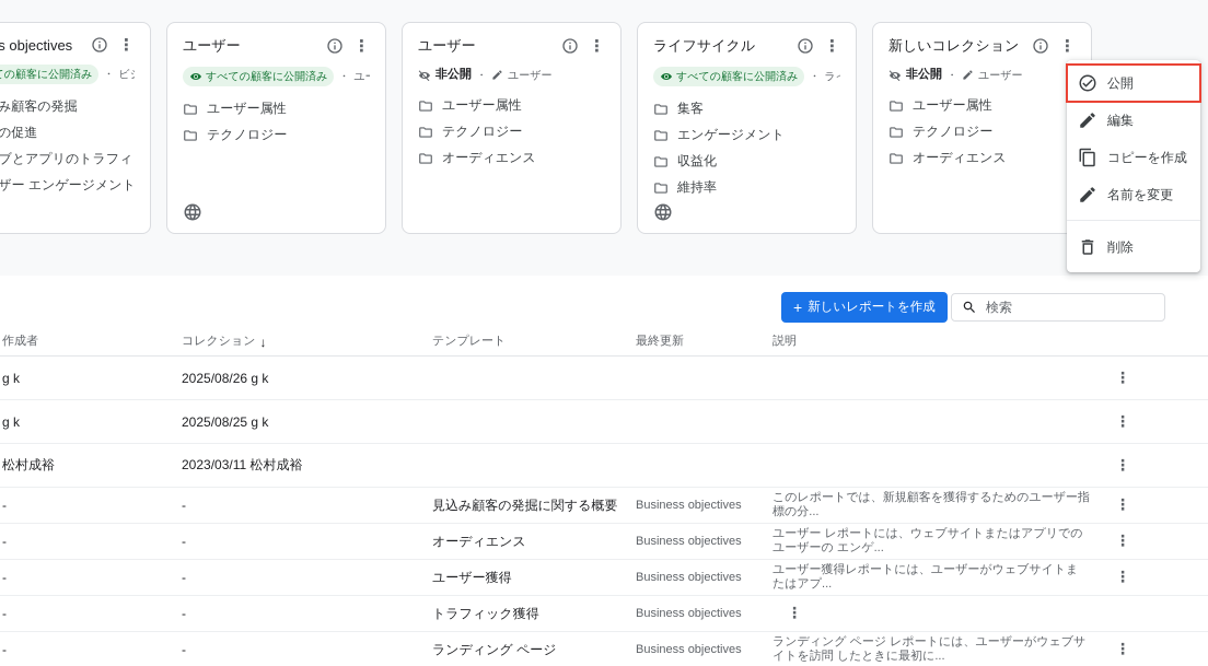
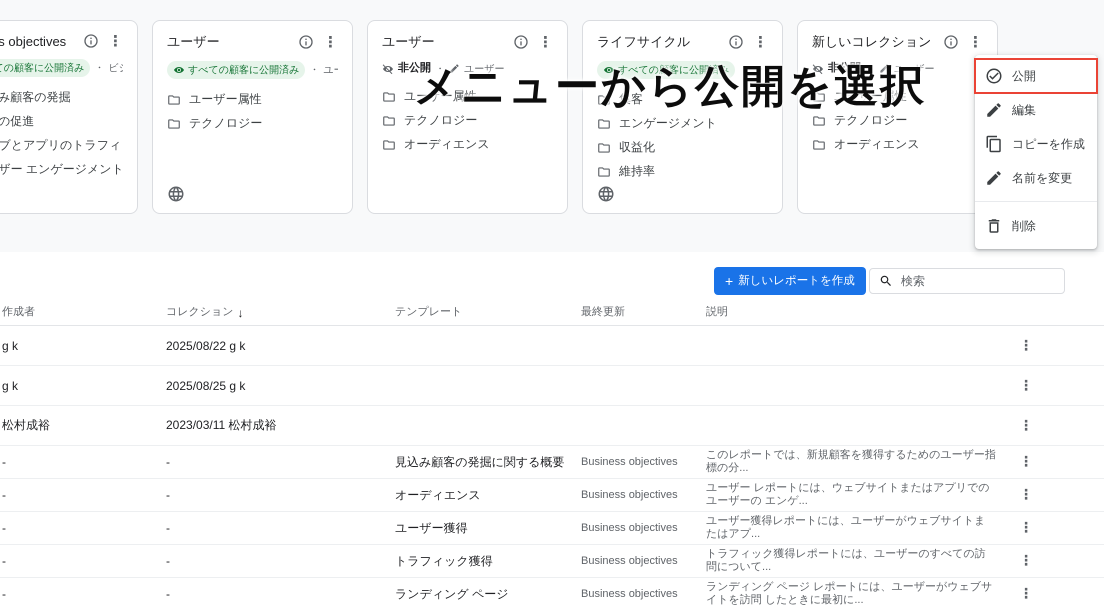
  ⋮
  の顧客に公開済み
  ・
  み顧客の発掘
  ユーザー
  ⋮
  すべての顧客に公開済み
  ・
  ユーザー属性
  テクノロジー
  ユーザー
  ⋮
  非公開
  ・
  ユーザー
  ユーザー属性
  テクノロジー
  オーディエンス
  ライフサイクル
  ⋮
  すべての顧客に公開済み
  ・
  集客
  エンゲージメント
  収益化
  維持率
  新しいコレクション
  ⋮
  非公開
  ・
  ユーザー
  ユーザー属性
  テクノロジー
  オーディエンス
+ メニューから公開を選択
  公開
  編集
  コピーを作成
  名前を変更
  削除
  +
  新しいレポートを作成
  検索
  作成者
  コレクション
  ↓
  テンプレート
  最終更新
  説明
  g k
- 2025/08/26 g k
+ 2025/08/22 g k
  ⋮
  g k
  2025/08/25 g k
  ⋮
  松村成裕
  2023/03/11 松村成裕
  ⋮
  -
  -
  見込み顧客の発掘に関する概要
  Business objectives
  このレポートでは、新規顧客を獲得するためのユーザー指標の分...
  ⋮
  -
  -
  オーディエンス
  Business objectives
  ユーザー レポートには、ウェブサイトまたはアプリでのユーザーの エンゲ...
  ⋮
  -
  -
  ユーザー獲得
  Business objectives
  ユーザー獲得レポートには、ユーザーがウェブサイトまたはアプ...
  ⋮
  -
  -
  トラフィック獲得
  Business objectives
+ トラフィック獲得レポートには、ユーザーのすべての訪問について...
  ⋮
  -
  -
  ランディング ページ
  Business objectives
  ランディング ページ レポートには、ユーザーがウェブサイトを訪問 したときに最初に...
  ⋮
